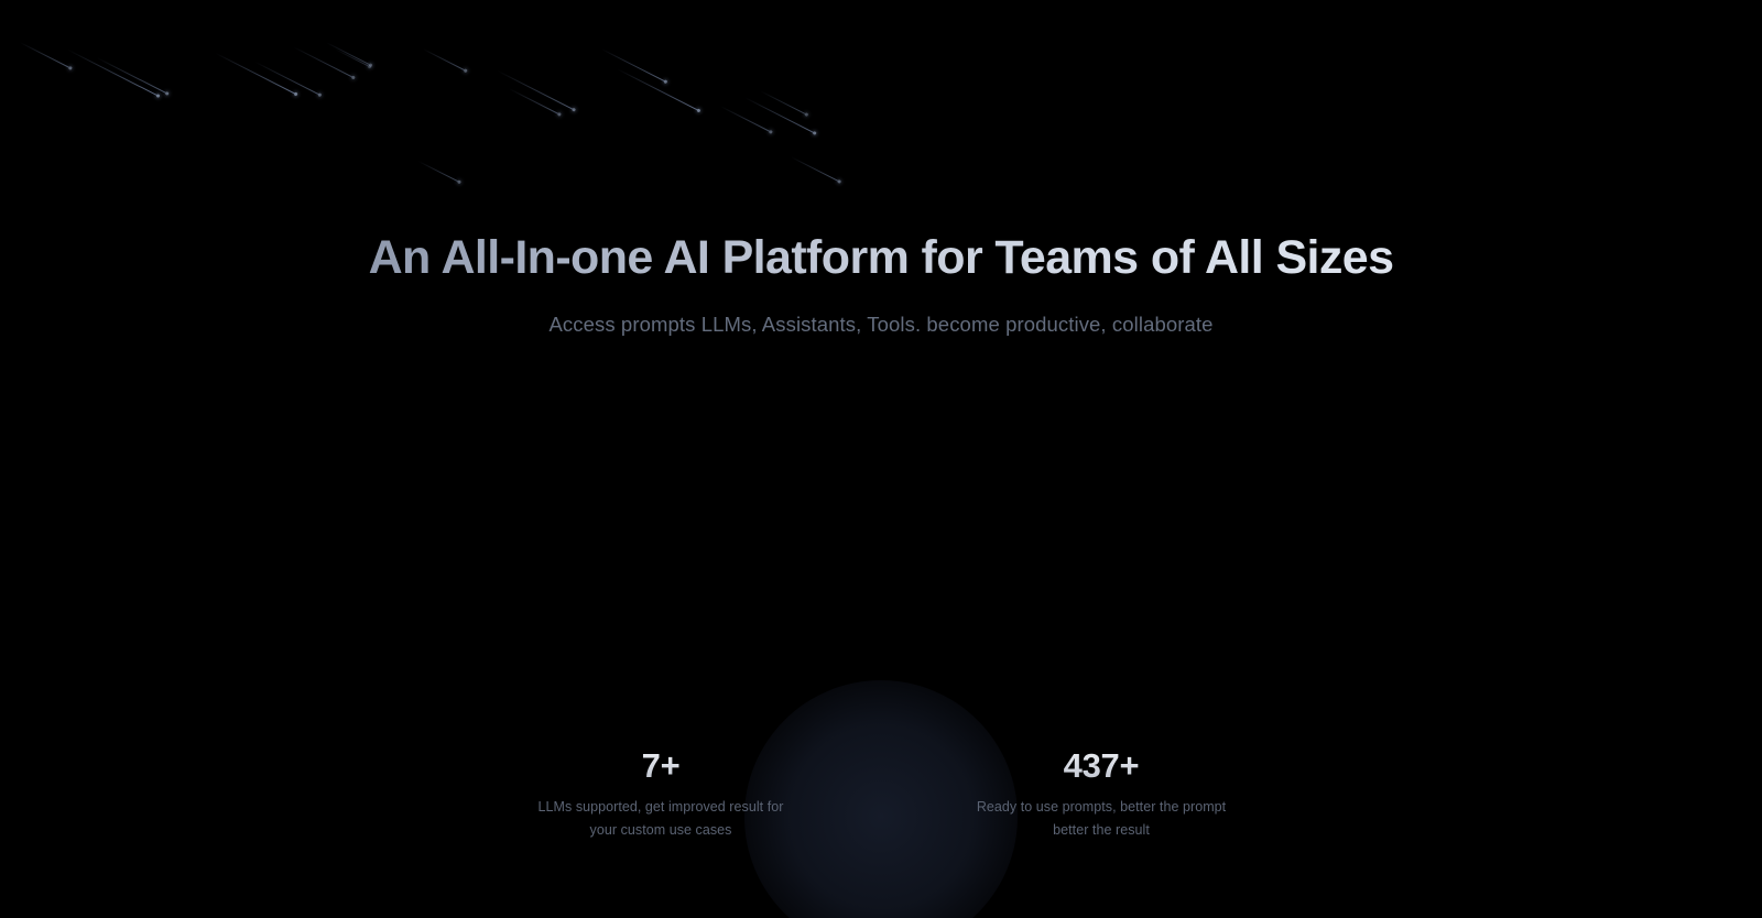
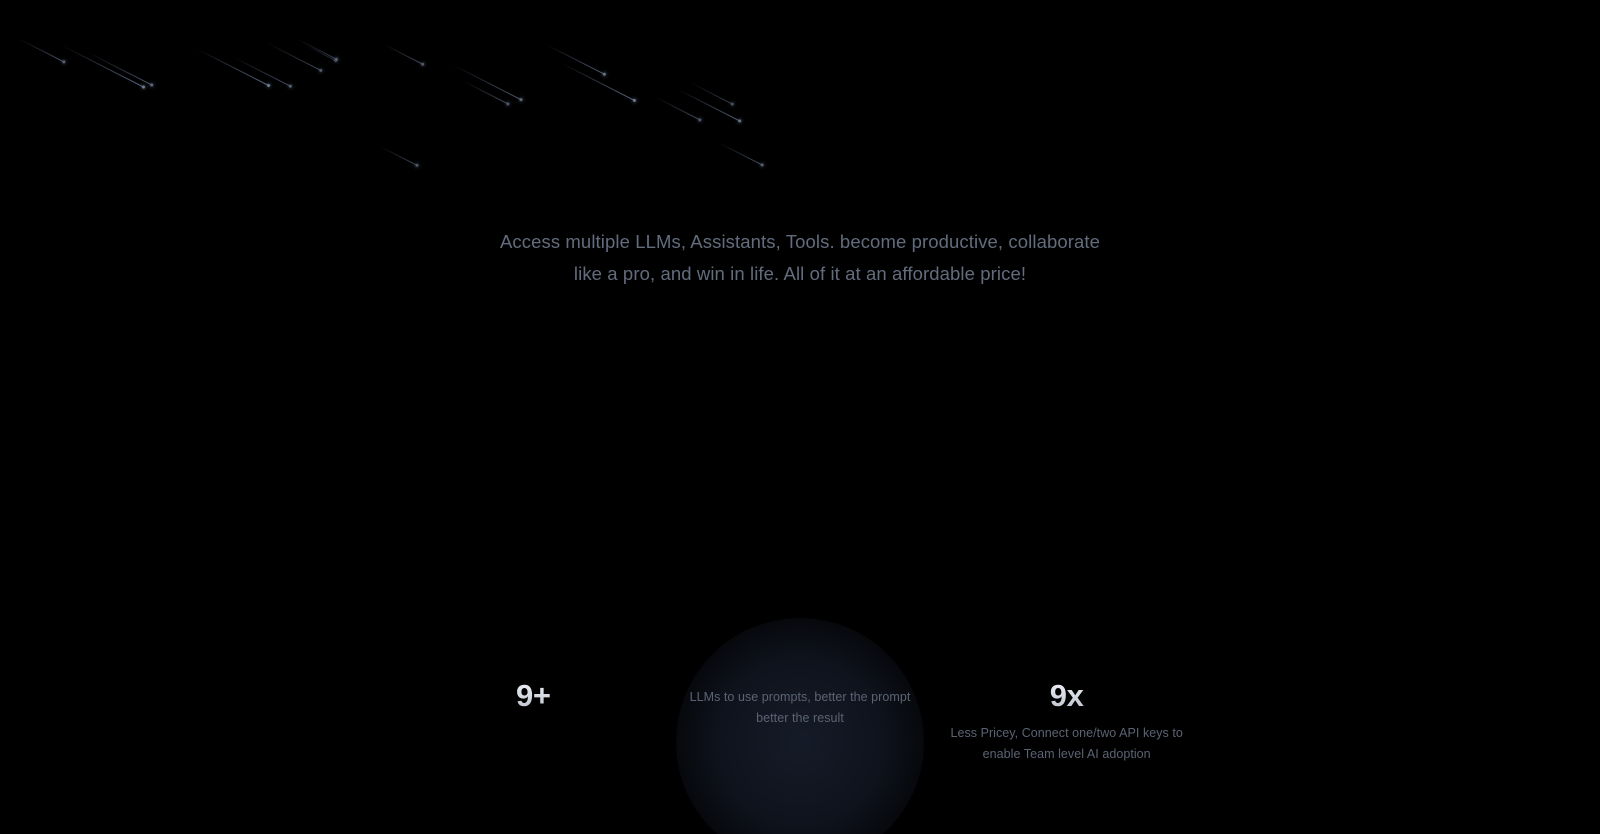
- An All-In-one AI Platform for Teams of All Sizes
- Access prompts LLMs, Assistants, Tools. become productive, collaborate
+ Access multiple LLMs, Assistants, Tools. become productive, collaborate
+ like a pro, and win in life. All of it at an affordable price!
- 7+
+ 9+
- LLMs supported, get improved result for
- your custom use cases
- 437+
- Ready to use prompts, better the prompt
+ LLMs to use prompts, better the prompt
  better the result
+ 9x
+ Less Pricey, Connect one/two API keys to
+ enable Team level AI adoption
